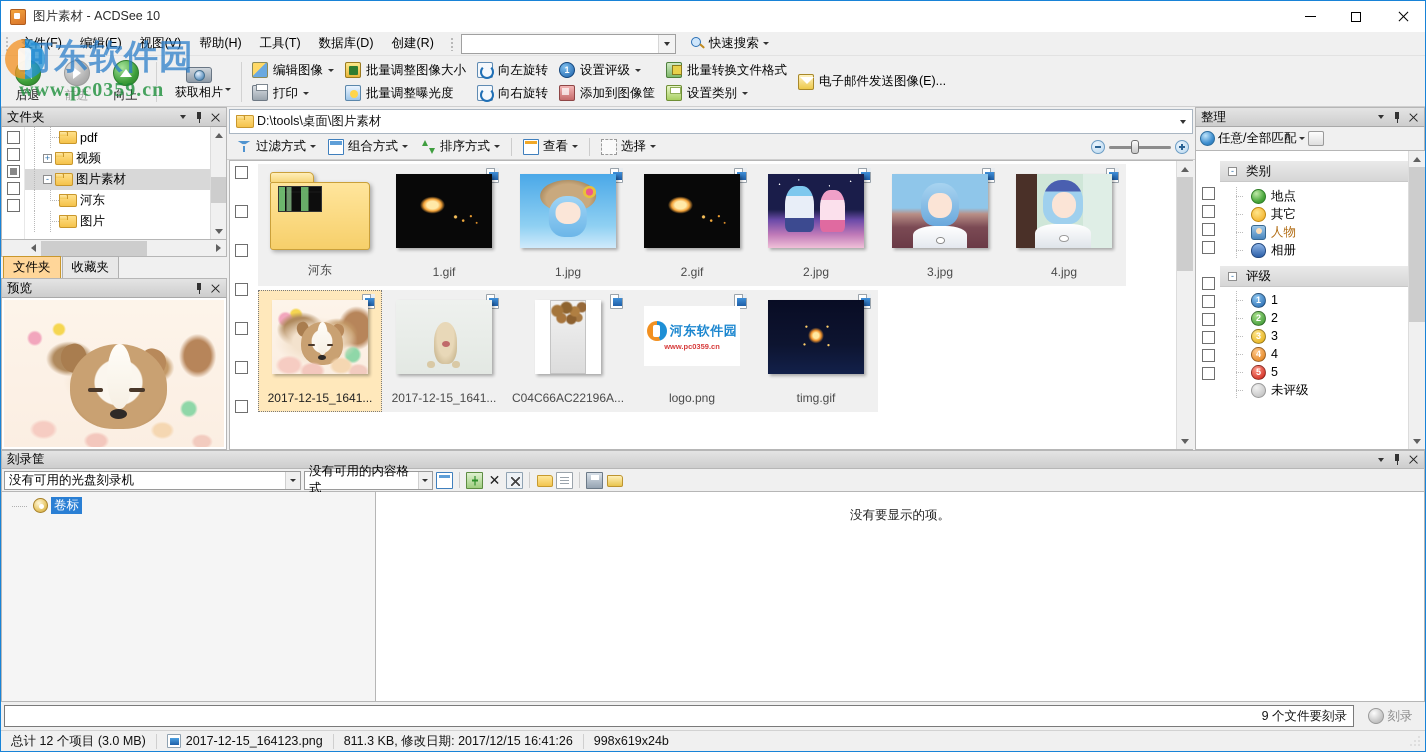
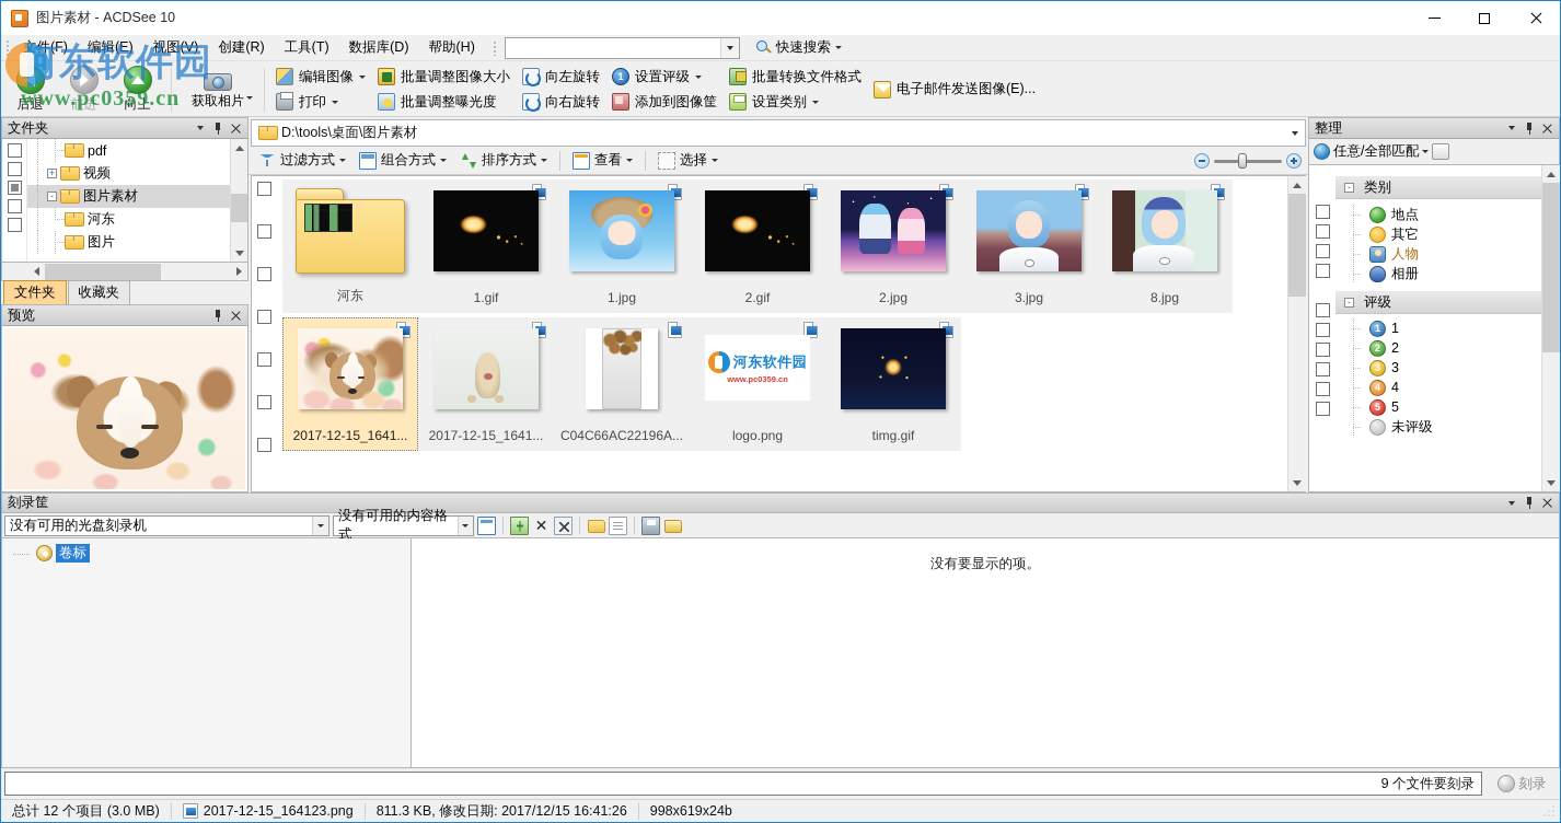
  图片素材 - ACDSee 10
  件(F)
  编辑(E)
  视图(V)
- 帮助(H)
+ 创建(R)
  工具(T)
  数据库(D)
- 创建(R)
+ 帮助(H)
  快速搜索
  后退
  前进
  向上
  获取相片
  编辑图像
  打印
  批量调整图像大小
  批量调整曝光度
  向左旋转
  向右旋转
  1
  设置评级
  添加到图像筐
  批量转换文件格式
  设置类别
  电子邮件发送图像(E)...
  文件夹
  pdf
  +
  视频
  -
  图片素材
  河东
  图片
  文件夹
  收藏夹
  预览
  D:\tools\桌面\图片素材
  过滤方式
  组合方式
  排序方式
  查看
  选择
  河东
  1.gif
  1.jpg
  2.gif
  2.jpg
  3.jpg
- 4.jpg
+ 8.jpg
  2017-12-15_1641...
  2017-12-15_1641...
  C04C66AC22196A...
  河东软件园
  www.pc0359.cn
  logo.png
  timg.gif
  整理
  任意/全部匹配
  -
  类别
  地点
  其它
  人物
  相册
  -
  评级
  1
  1
  2
  2
  3
  3
  4
  4
  5
  5
  未评级
  刻录筐
  没有可用的光盘刻录机
  没有可用的内容格式
  ✕
  卷标
  没有要显示的项。
  9 个文件要刻录
  刻录
  总计 12 个项目 (3.0 MB)
  2017-12-15_164123.png
  811.3 KB, 修改日期: 2017/12/15 16:41:26
  998x619x24b
  东软件园
  www.pc0359.cn
